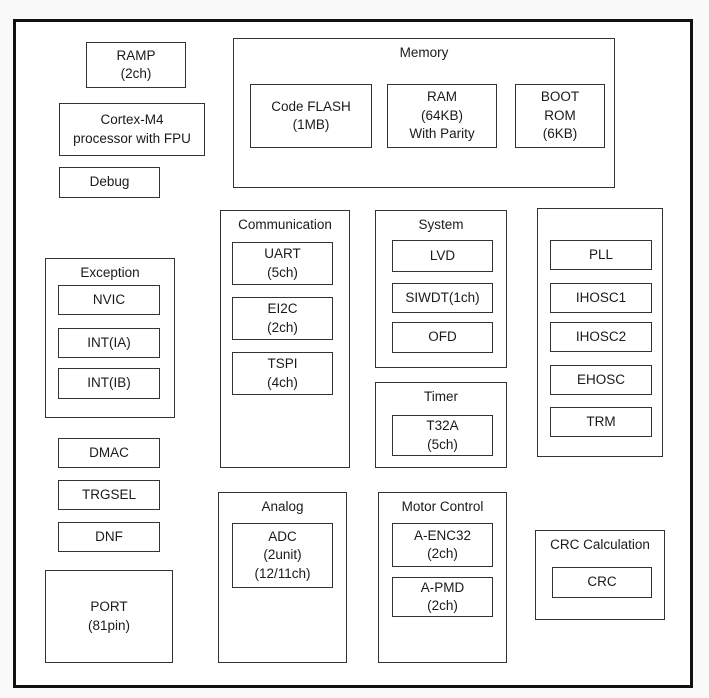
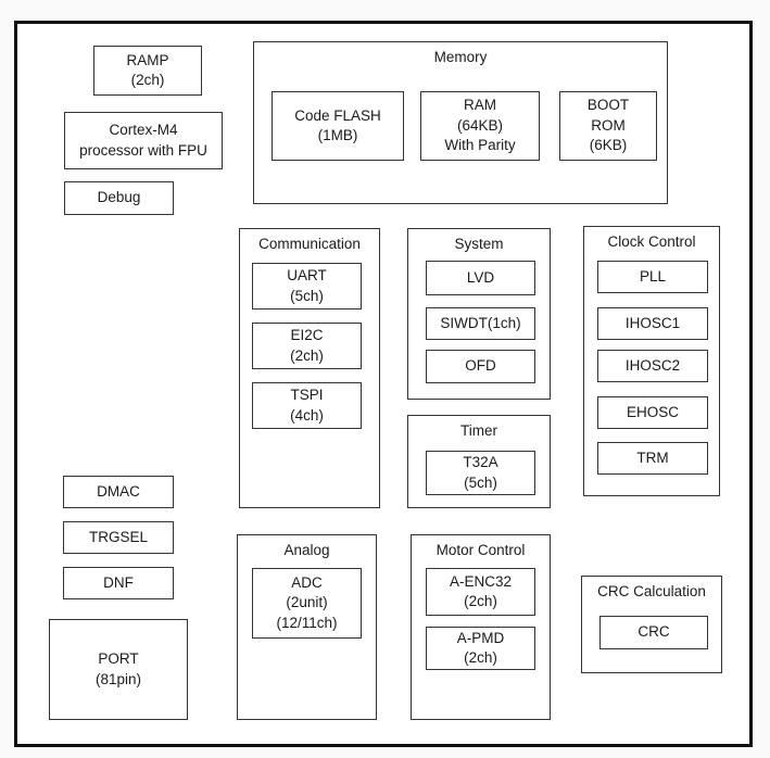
  RAMP
  (2ch)
  Cortex-M4
  processor with FPU
  Debug
  Memory
  Code FLASH
  (1MB)
  RAM
  (64KB)
  With Parity
  BOOT
  ROM
  (6KB)
  Communication
  UART
  (5ch)
  EI2C
  (2ch)
  TSPI
  (4ch)
  System
  LVD
  SIWDT(1ch)
  OFD
  Timer
  T32A
  (5ch)
+ Clock Control
  PLL
  IHOSC1
  IHOSC2
  EHOSC
  TRM
- Exception
- NVIC
- INT(IA)
- INT(IB)
  DMAC
  TRGSEL
  DNF
  PORT
  (81pin)
  Analog
  ADC
  (2unit)
  (12/11ch)
  Motor Control
  A-ENC32
  (2ch)
  A-PMD
  (2ch)
  CRC Calculation
  CRC
